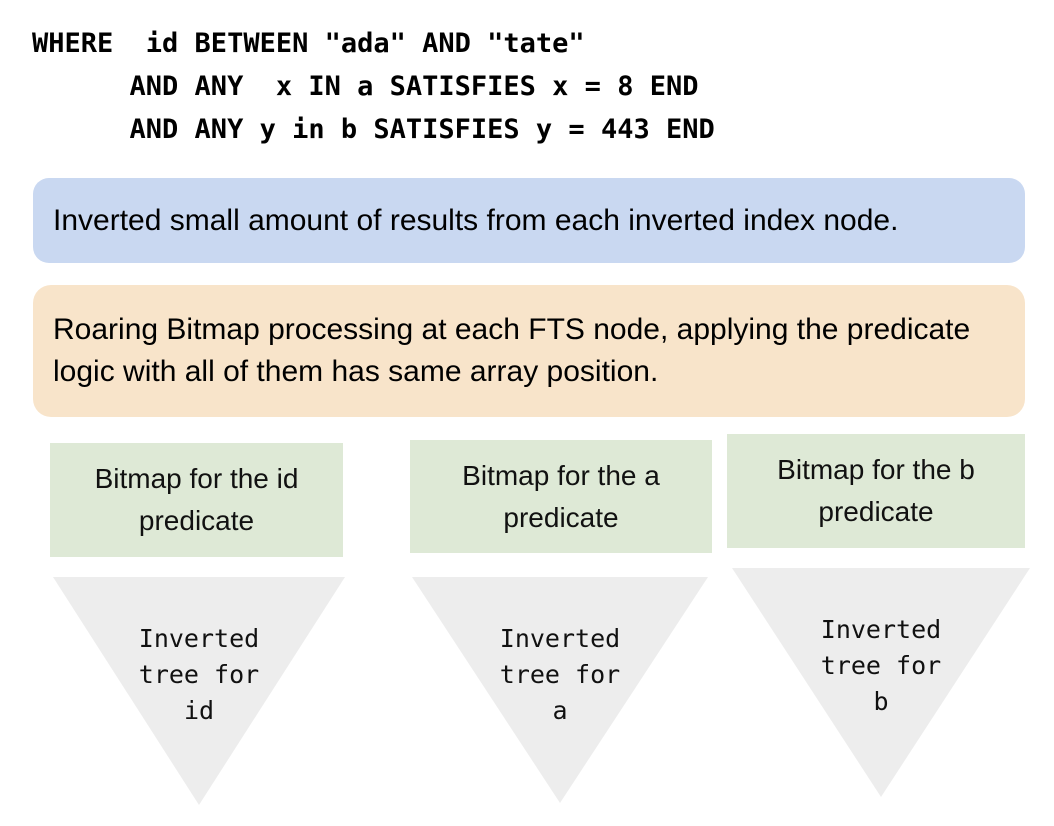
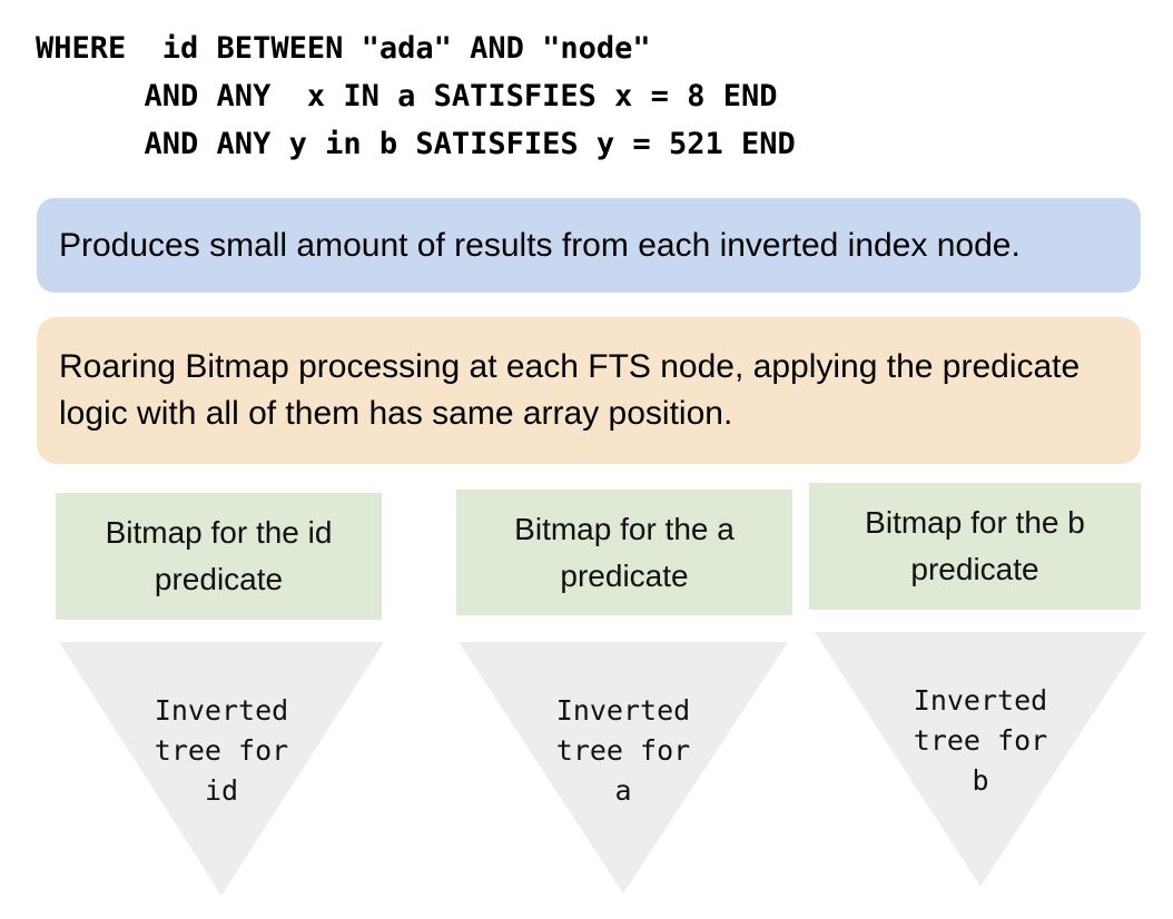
- WHERE id BETWEEN "ada" AND "tate"
+ WHERE id BETWEEN "ada" AND "node"
  AND ANY x IN a SATISFIES x = 8 END
- AND ANY y in b SATISFIES y = 443 END
+ AND ANY y in b SATISFIES y = 521 END
- Inverted small amount of results from each inverted index node.
+ Produces small amount of results from each inverted index node.
  Roaring Bitmap processing at each FTS node, applying the predicate logic with all of them has same array position.
  Bitmap for the id
  predicate
  Bitmap for the a
  predicate
  Bitmap for the b
  predicate
  Inverted
  tree for
  id
  Inverted
  tree for
  a
  Inverted
  tree for
  b
